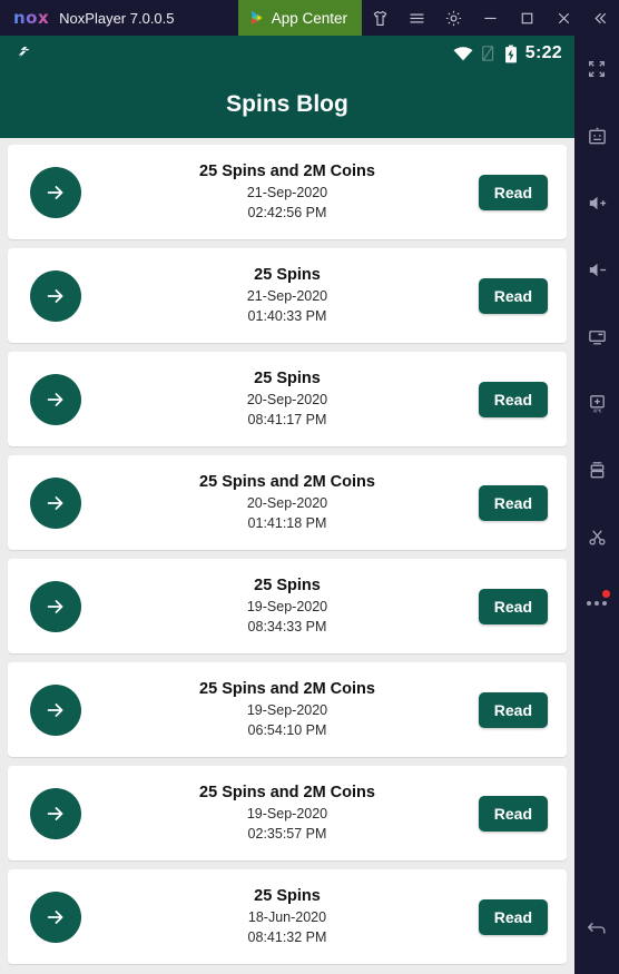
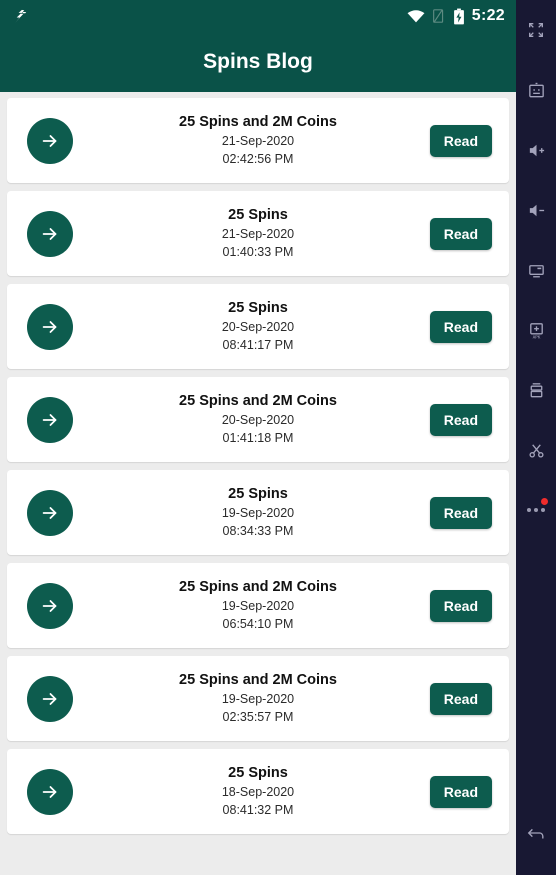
- nox
- NoxPlayer 7.0.0.5
- App Center
  5:22
  Spins Blog
  25 Spins and 2M Coins
  21-Sep-2020
  02:42:56 PM
  Read
  25 Spins
  21-Sep-2020
  01:40:33 PM
  Read
  25 Spins
  20-Sep-2020
  08:41:17 PM
  Read
  25 Spins and 2M Coins
  20-Sep-2020
  01:41:18 PM
  Read
  25 Spins
  19-Sep-2020
  08:34:33 PM
  Read
  25 Spins and 2M Coins
  19-Sep-2020
  06:54:10 PM
  Read
  25 Spins and 2M Coins
  19-Sep-2020
  02:35:57 PM
  Read
  25 Spins
- 18-Jun-2020
+ 18-Sep-2020
  08:41:32 PM
  Read
